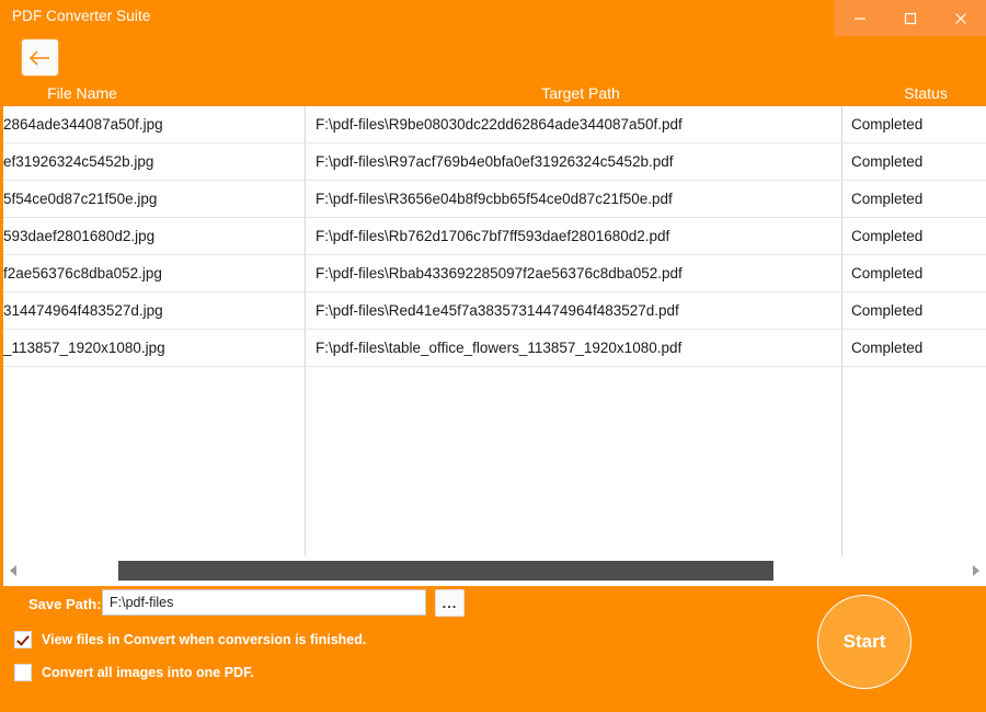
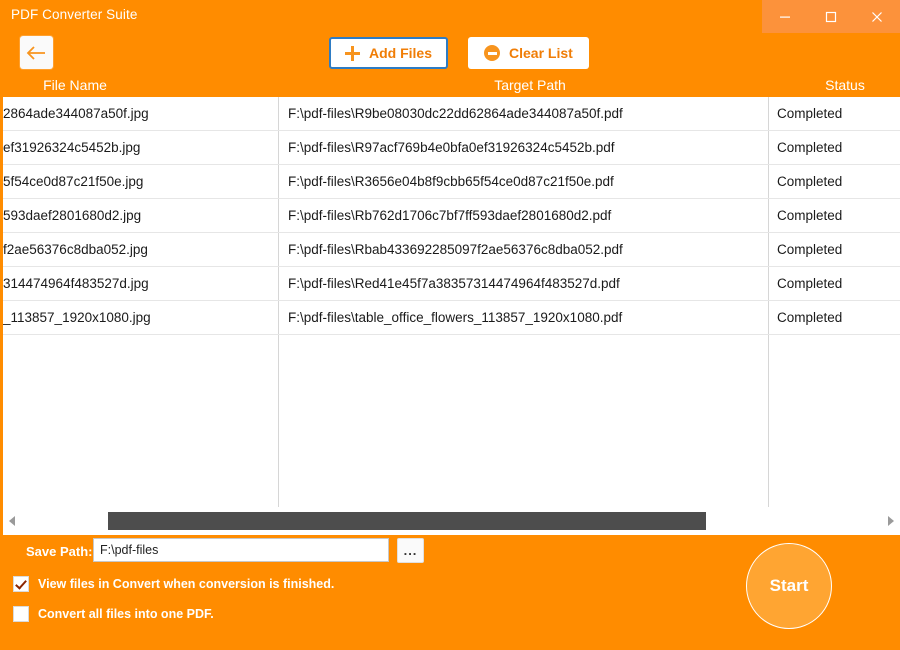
  PDF Converter Suite
+ Add Files
+ Clear List
  File Name
  Target Path
  Status
  2864ade344087a50f.jpg
  F:\pdf-files\R9be08030dc22dd62864ade344087a50f.pdf
  Completed
  ef31926324c5452b.jpg
  F:\pdf-files\R97acf769b4e0bfa0ef31926324c5452b.pdf
  Completed
  5f54ce0d87c21f50e.jpg
  F:\pdf-files\R3656e04b8f9cbb65f54ce0d87c21f50e.pdf
  Completed
  593daef2801680d2.jpg
  F:\pdf-files\Rb762d1706c7bf7ff593daef2801680d2.pdf
  Completed
  f2ae56376c8dba052.jpg
  F:\pdf-files\Rbab433692285097f2ae56376c8dba052.pdf
  Completed
  314474964f483527d.jpg
  F:\pdf-files\Red41e45f7a38357314474964f483527d.pdf
  Completed
  _113857_1920x1080.jpg
  F:\pdf-files\table_office_flowers_113857_1920x1080.pdf
  Completed
  Save Path:
  F:\pdf-files
  ...
  View files in Convert when conversion is finished.
- Convert all images into one PDF.
+ Convert all files into one PDF.
  Start
